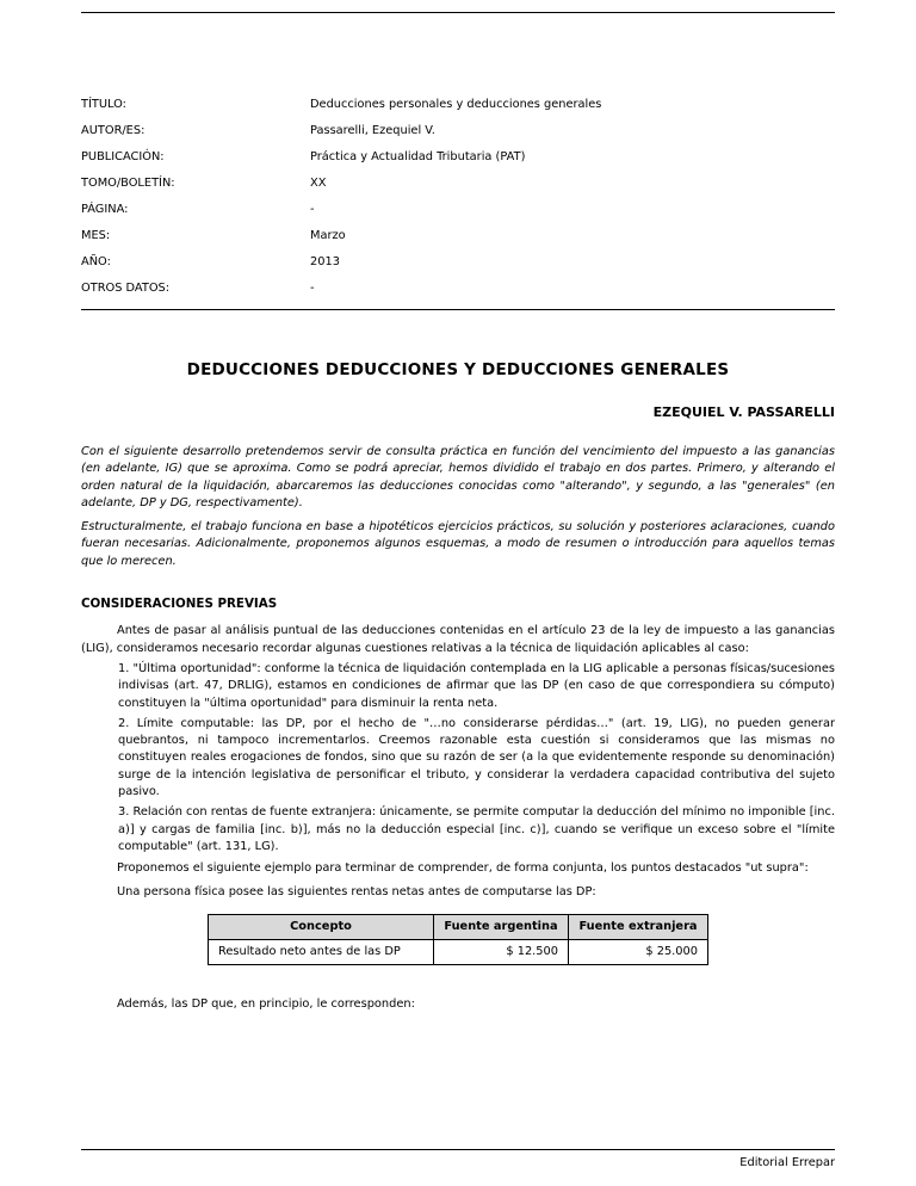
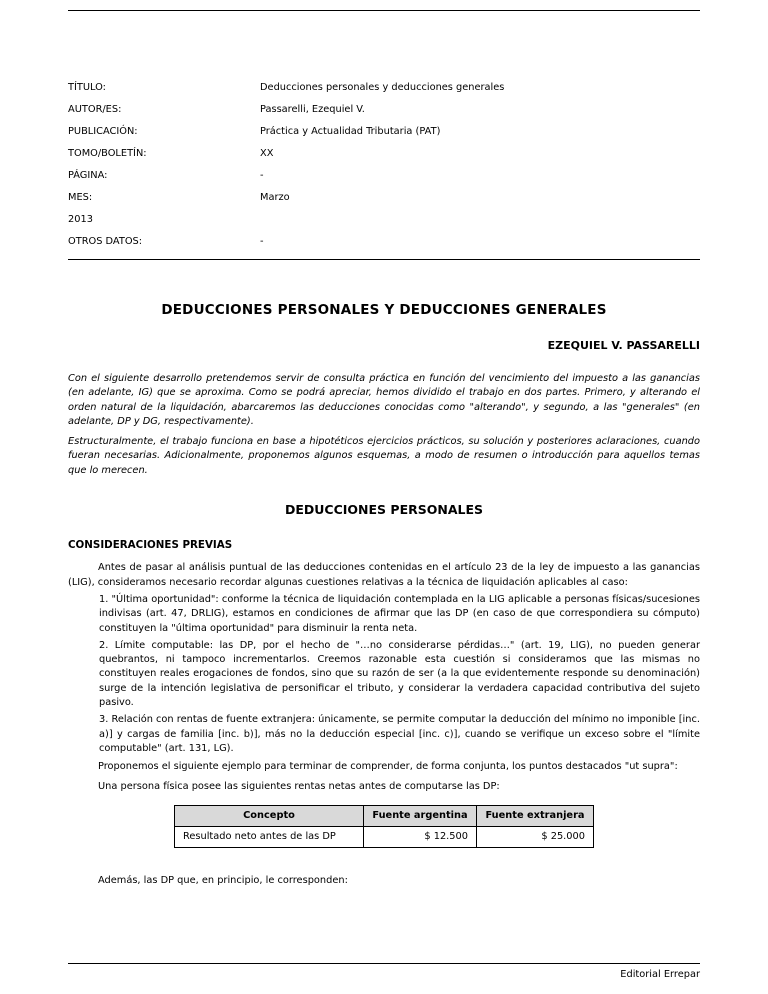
  TÍTULO:
  Deducciones personales y deducciones generales
  AUTOR/ES:
  Passarelli, Ezequiel V.
  PUBLICACIÓN:
  Práctica y Actualidad Tributaria (PAT)
  TOMO/BOLETÍN:
  XX
  PÁGINA:
  -
  MES:
  Marzo
- AÑO:
  2013
  OTROS DATOS:
  -
- DEDUCCIONES DEDUCCIONES Y DEDUCCIONES GENERALES
+ DEDUCCIONES PERSONALES Y DEDUCCIONES GENERALES
  EZEQUIEL V. PASSARELLI
  Con el siguiente desarrollo pretendemos servir de consulta práctica en función del vencimiento del impuesto a las ganancias (en adelante, IG) que se aproxima. Como se podrá apreciar, hemos dividido el trabajo en dos partes. Primero, y alterando el orden natural de la liquidación, abarcaremos las deducciones conocidas como "alterando", y segundo, a las "generales" (en adelante, DP y DG, respectivamente).
  Estructuralmente, el trabajo funciona en base a hipotéticos ejercicios prácticos, su solución y posteriores aclaraciones, cuando fueran necesarias. Adicionalmente, proponemos algunos esquemas, a modo de resumen o introducción para aquellos temas que lo merecen.
+ DEDUCCIONES PERSONALES
  CONSIDERACIONES PREVIAS
  Antes de pasar al análisis puntual de las deducciones contenidas en el artículo 23 de la ley de impuesto a las ganancias (LIG), consideramos necesario recordar algunas cuestiones relativas a la técnica de liquidación aplicables al caso:
  1. "Última oportunidad": conforme la técnica de liquidación contemplada en la LIG aplicable a personas físicas/sucesiones indivisas (art. 47, DRLIG), estamos en condiciones de afirmar que las DP (en caso de que correspondiera su cómputo) constituyen la "última oportunidad" para disminuir la renta neta.
  2. Límite computable: las DP, por el hecho de "…no considerarse pérdidas…" (art. 19, LIG), no pueden generar quebrantos, ni tampoco incrementarlos. Creemos razonable esta cuestión si consideramos que las mismas no constituyen reales erogaciones de fondos, sino que su razón de ser (a la que evidentemente responde su denominación) surge de la intención legislativa de personificar el tributo, y considerar la verdadera capacidad contributiva del sujeto pasivo.
  3. Relación con rentas de fuente extranjera: únicamente, se permite computar la deducción del mínimo no imponible [inc. a)] y cargas de familia [inc. b)], más no la deducción especial [inc. c)], cuando se verifique un exceso sobre el "límite computable" (art. 131, LG).
  Proponemos el siguiente ejemplo para terminar de comprender, de forma conjunta, los puntos destacados "ut supra":
  Una persona física posee las siguientes rentas netas antes de computarse las DP:
  Concepto	Fuente argentina	Fuente extranjera
  Resultado neto antes de las DP	$ 12.500	$ 25.000
  Además, las DP que, en principio, le corresponden:
  Editorial Errepar
